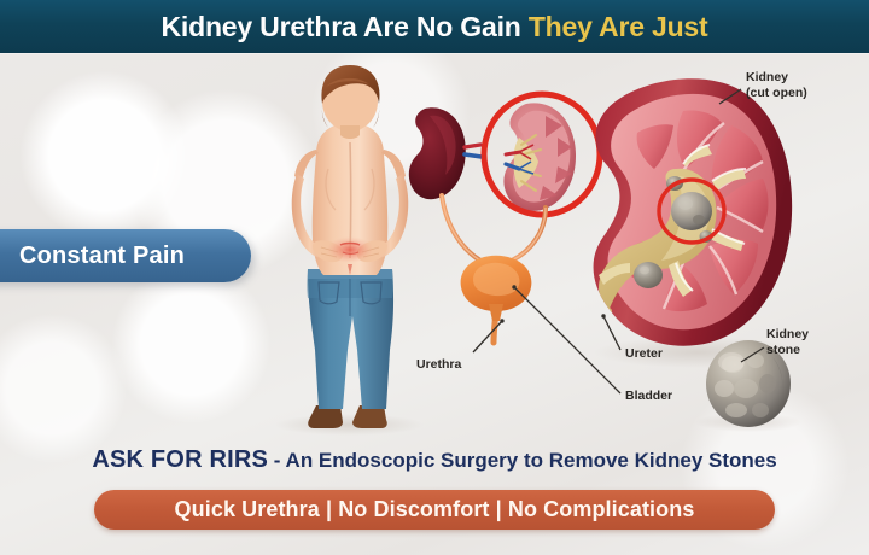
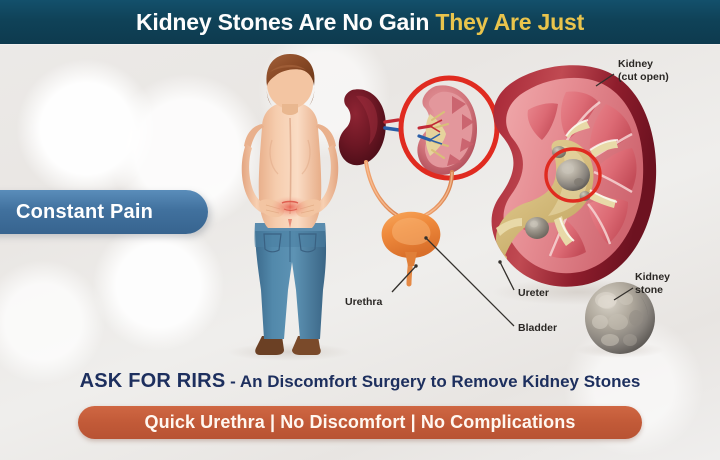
- Kidney Urethra Are No Gain They Are Just
+ Kidney Stones Are No Gain They Are Just
  Constant Pain
  Kidney
  (cut open)
  Kidney
  stone
  Urethra
  Ureter
  Bladder
- ASK FOR RIRS - An Endoscopic Surgery to Remove Kidney Stones
+ ASK FOR RIRS - An Discomfort Surgery to Remove Kidney Stones
  Quick Urethra | No Discomfort | No Complications
